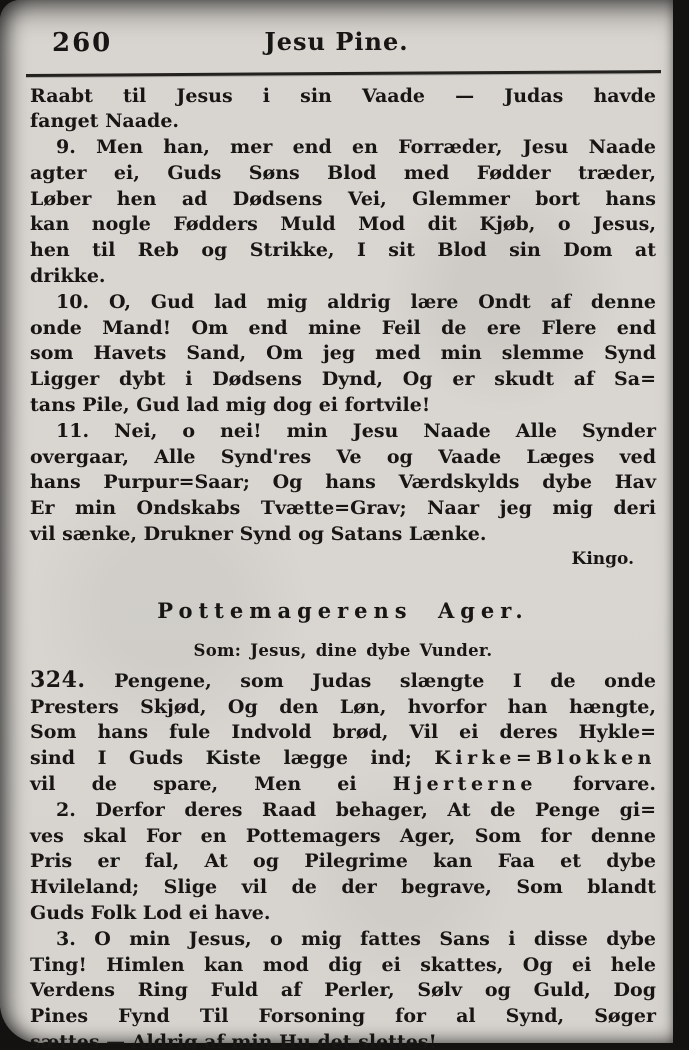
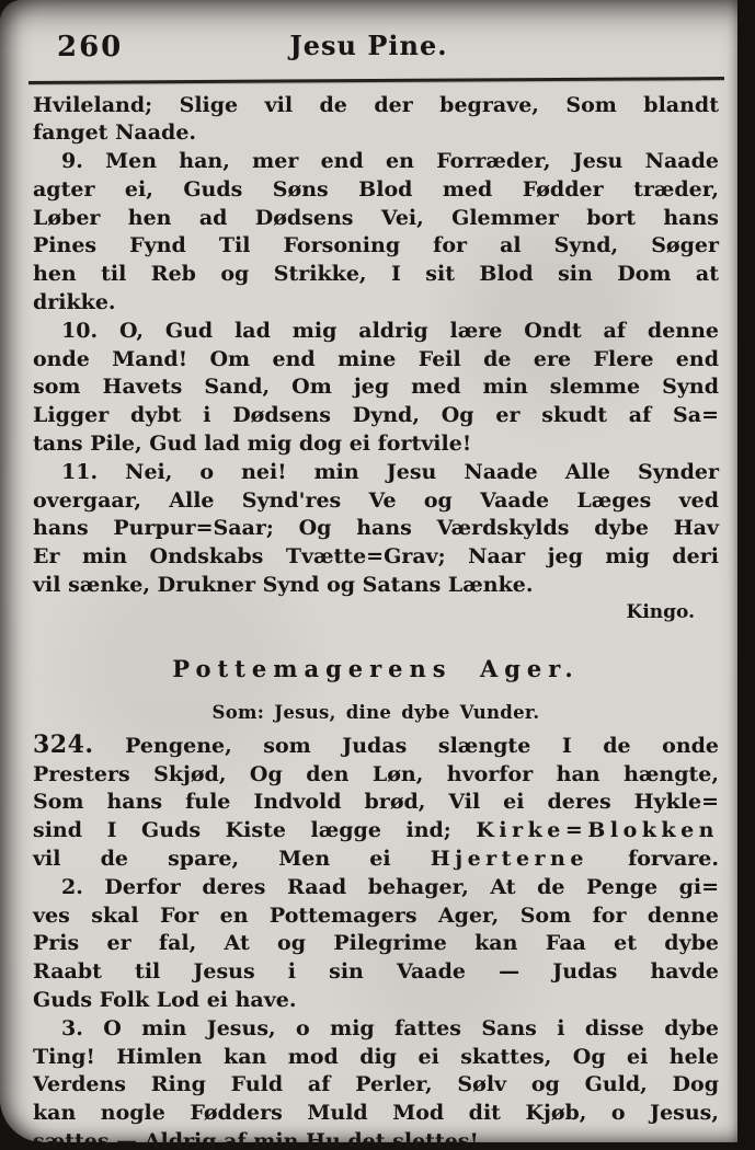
  260
  Jesu Pine.
- Raabt til Jesus i sin Vaade — Judas havde
+ Hvileland; Slige vil de der begrave, Som blandt
  fanget Naade.
  9. Men han, mer end en Forræder, Jesu Naade
  agter ei, Guds Søns Blod med Fødder træder,
  Løber hen ad Dødsens Vei, Glemmer bort hans
- kan nogle Fødders Muld Mod dit Kjøb, o Jesus,
+ Pines Fynd Til Forsoning for al Synd, Søger
  hen til Reb og Strikke, I sit Blod sin Dom at
  drikke.
  10. O, Gud lad mig aldrig lære Ondt af denne
  onde Mand! Om end mine Feil de ere Flere end
  som Havets Sand, Om jeg med min slemme Synd
  Ligger dybt i Dødsens Dynd, Og er skudt af Sa=
  tans Pile, Gud lad mig dog ei fortvile!
  11. Nei, o nei! min Jesu Naade Alle Synder
  overgaar, Alle Synd'res Ve og Vaade Læges ved
  hans Purpur=Saar; Og hans Værdskylds dybe Hav
  Er min Ondskabs Tvætte=Grav; Naar jeg mig deri
  vil sænke, Drukner Synd og Satans Lænke.
  Kingo.
  Pottemagerens Ager.
  Som: Jesus, dine dybe Vunder.
  324. Pengene, som Judas slængte I de onde
  Presters Skjød, Og den Løn, hvorfor han hængte,
  Som hans fule Indvold brød, Vil ei deres Hykle=
  sind I Guds Kiste lægge ind; Kirke=Blokken
  vil de spare, Men ei Hjerterne forvare.
  2. Derfor deres Raad behager, At de Penge gi=
  ves skal For en Pottemagers Ager, Som for denne
  Pris er fal, At og Pilegrime kan Faa et dybe
- Hvileland; Slige vil de der begrave, Som blandt
+ Raabt til Jesus i sin Vaade — Judas havde
  Guds Folk Lod ei have.
  3. O min Jesus, o mig fattes Sans i disse dybe
  Ting! Himlen kan mod dig ei skattes, Og ei hele
  Verdens Ring Fuld af Perler, Sølv og Guld, Dog
- Pines Fynd Til Forsoning for al Synd, Søger
+ kan nogle Fødders Muld Mod dit Kjøb, o Jesus,
  sættes — Aldrig af min Hu det slettes!
